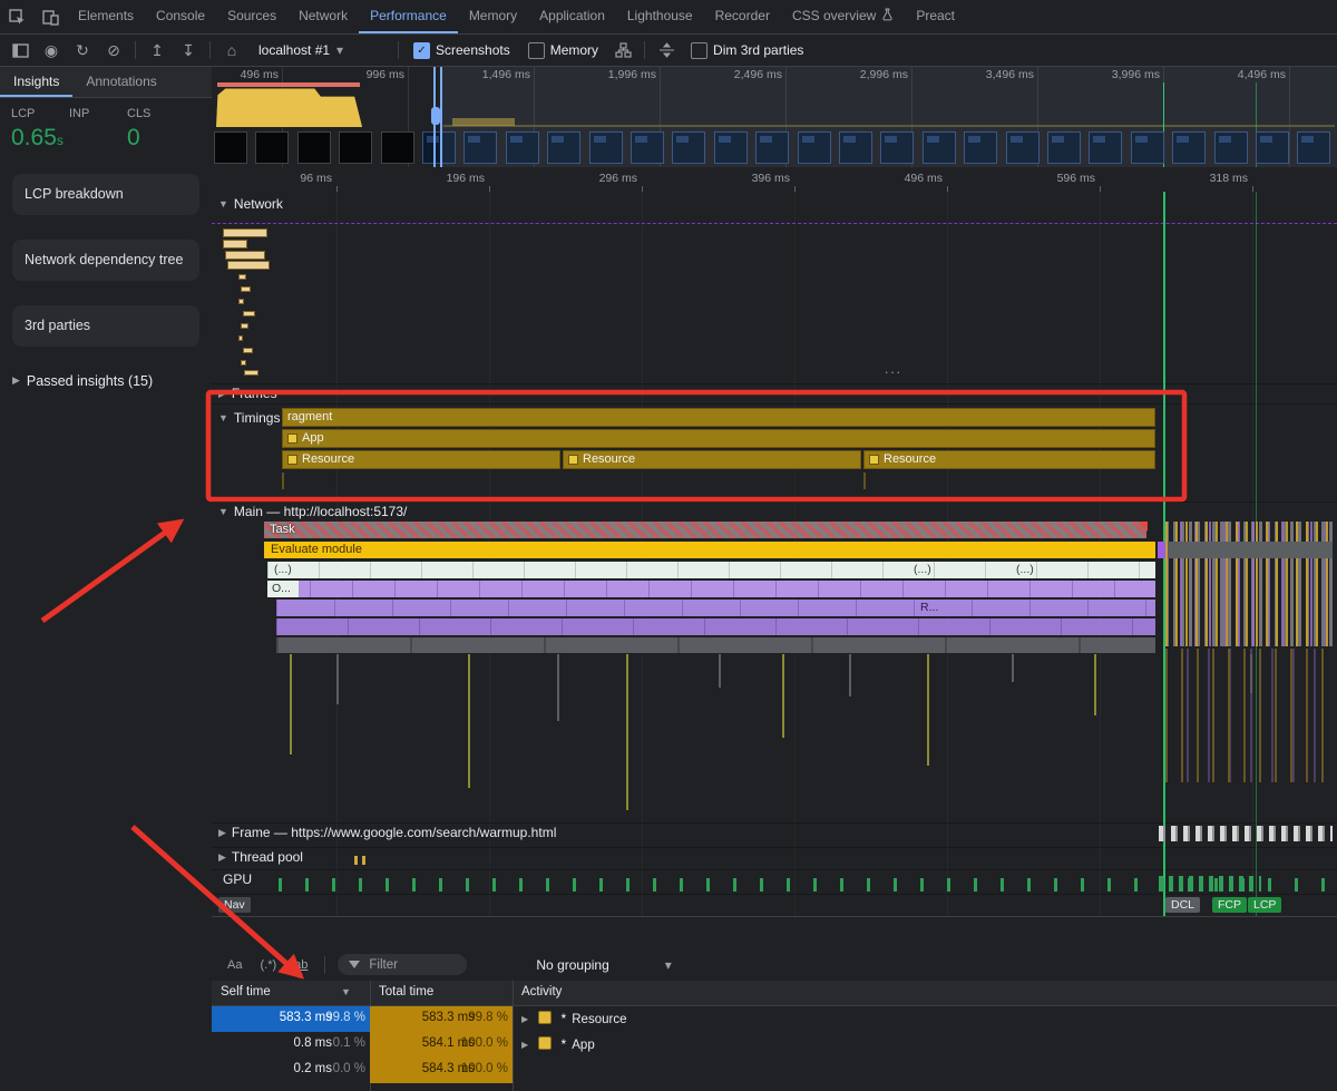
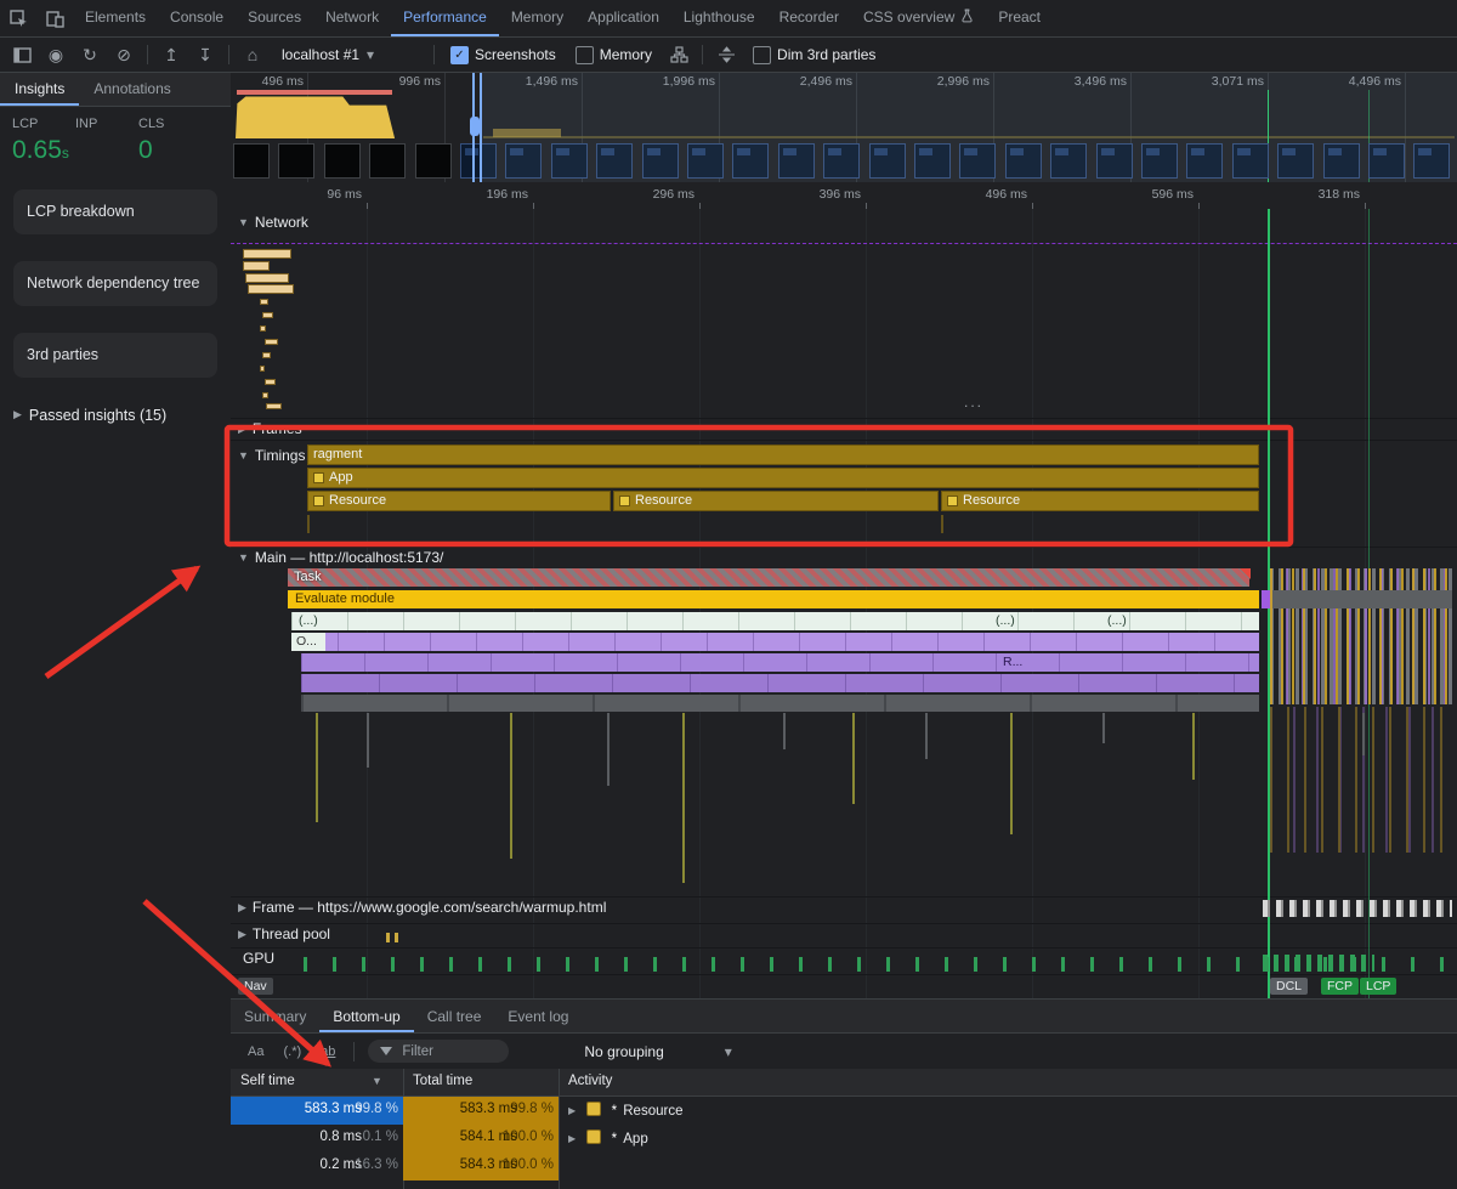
  Elements
  Console
  Sources
  Network
  Performance
  Memory
  Application
  Lighthouse
  Recorder
  CSS overview
  Preact
  ◉
  ↻
  ⊘
  ↥
  ↧
  ⌂
  localhost #1
  ▾
  ✓
  Screenshots
  Memory
  Dim 3rd parties
  Insights
  Annotations
  LCP
  0.65s
  INP
  CLS
  0
  LCP breakdown
  Network dependency tree
  3rd parties
  ▶
  Passed insights (15)
  496 ms
  996 ms
  1,496 ms
  1,996 ms
  2,496 ms
  2,996 ms
  3,496 ms
- 3,996 ms
+ 3,071 ms
  4,496 ms
  96 ms
  196 ms
  296 ms
  396 ms
  496 ms
  596 ms
  318 ms
  ▼
  Network
  ...
  ▼
  Timings
  ragment
  App
  Resource
  Resource
  Resource
  ▼
  Main — http://localhost:5173/
  Task
  Evaluate module
  (...)
  (...)
  (...)
  O...
  R...
  ▶
  Frame — https://www.google.com/search/warmup.html
  ▶
  Thread pool
  GPU
  Nav
  DCL
  FCP
  LCP
+ Summary
+ Bottom-up
+ Call tree
+ Event log
  Aa
  (.*)
  ab
  Filter
  No grouping
  ▾
  Self time
  ▼
  Total time
  Activity
  583.3 ms
  99.8 %
  583.3 ms
  99.8 %
  ▶ * Resource
  0.8 ms
  0.1 %
  584.1 ms
  100.0 %
  ▶ * App
  0.2 ms
- 0.0 %
+ 16.3 %
  584.3 ms
  100.0 %
